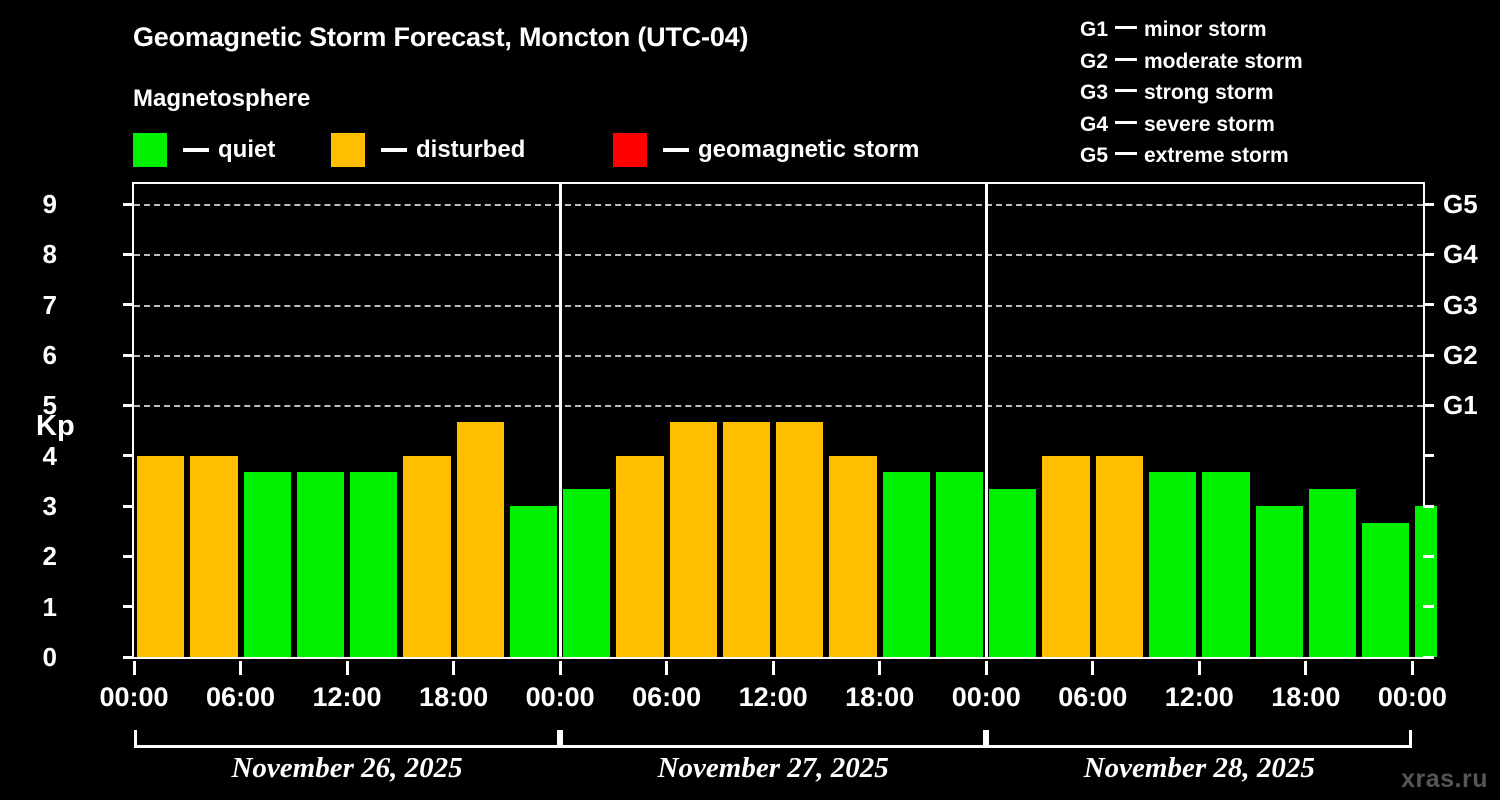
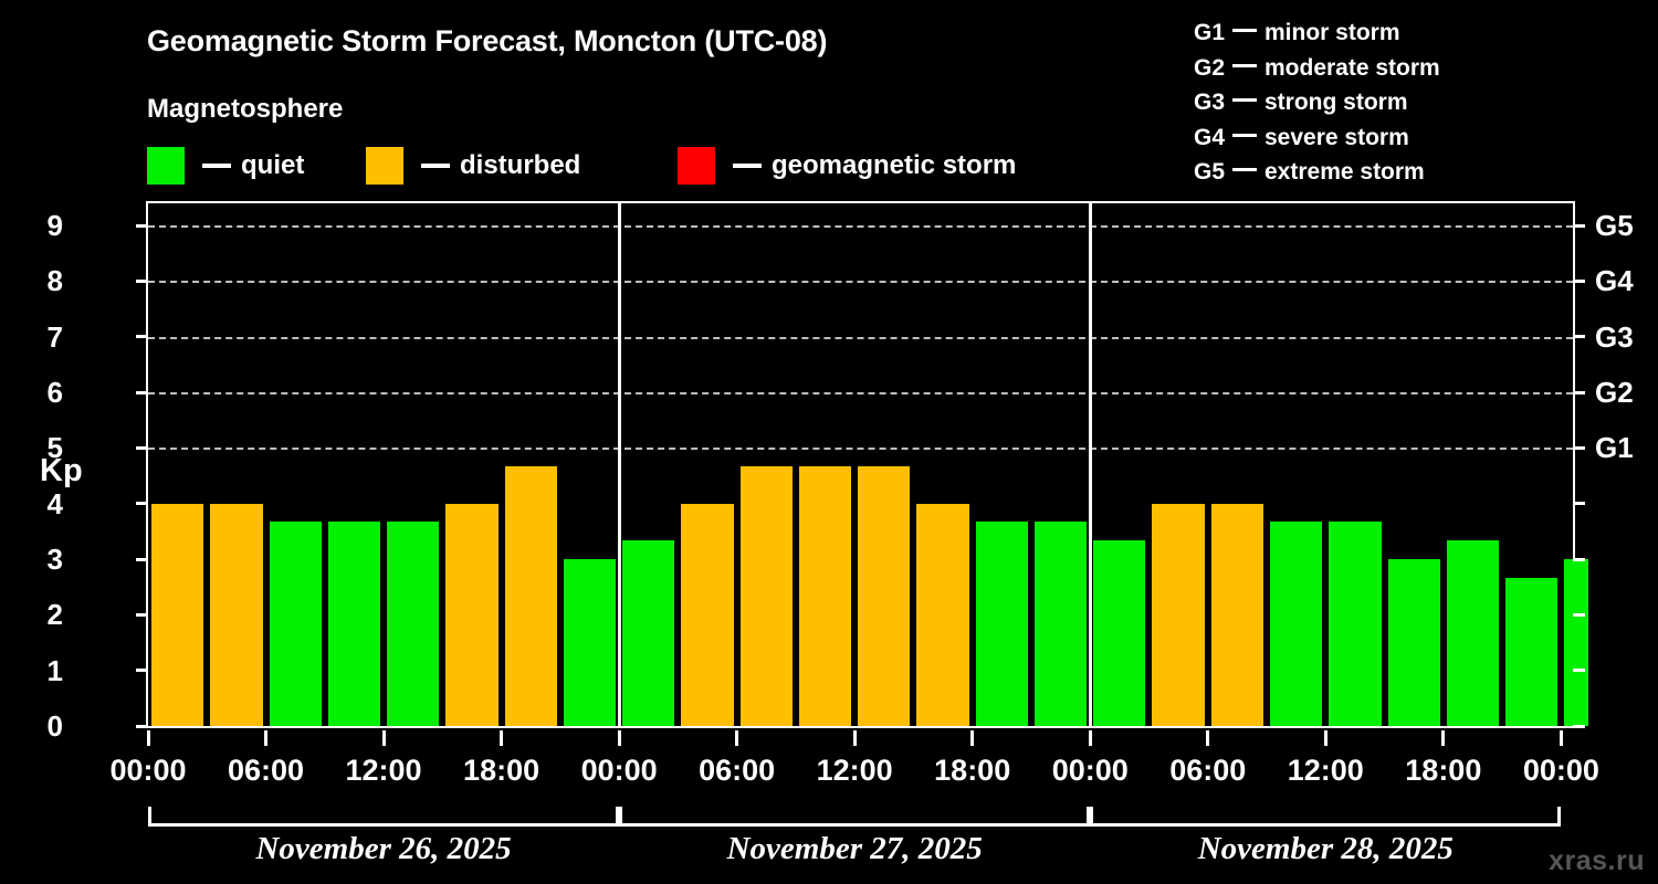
- Geomagnetic Storm Forecast, Moncton (UTC-04)
+ Geomagnetic Storm Forecast, Moncton (UTC-08)
  Magnetosphere
  quiet
  disturbed
  geomagnetic storm
  G1 minor storm
  G2 moderate storm
  G3 strong storm
  G4 severe storm
  G5 extreme storm
  Kp
  0
  1
  2
  3
  4
  5
  6
  7
  8
  9
  G1
  G2
  G3
  G4
  G5
  00:00
  06:00
  12:00
  18:00
  00:00
  06:00
  12:00
  18:00
  00:00
  06:00
  12:00
  18:00
  00:00
  November 26, 2025
  November 27, 2025
  November 28, 2025
  xras.ru
